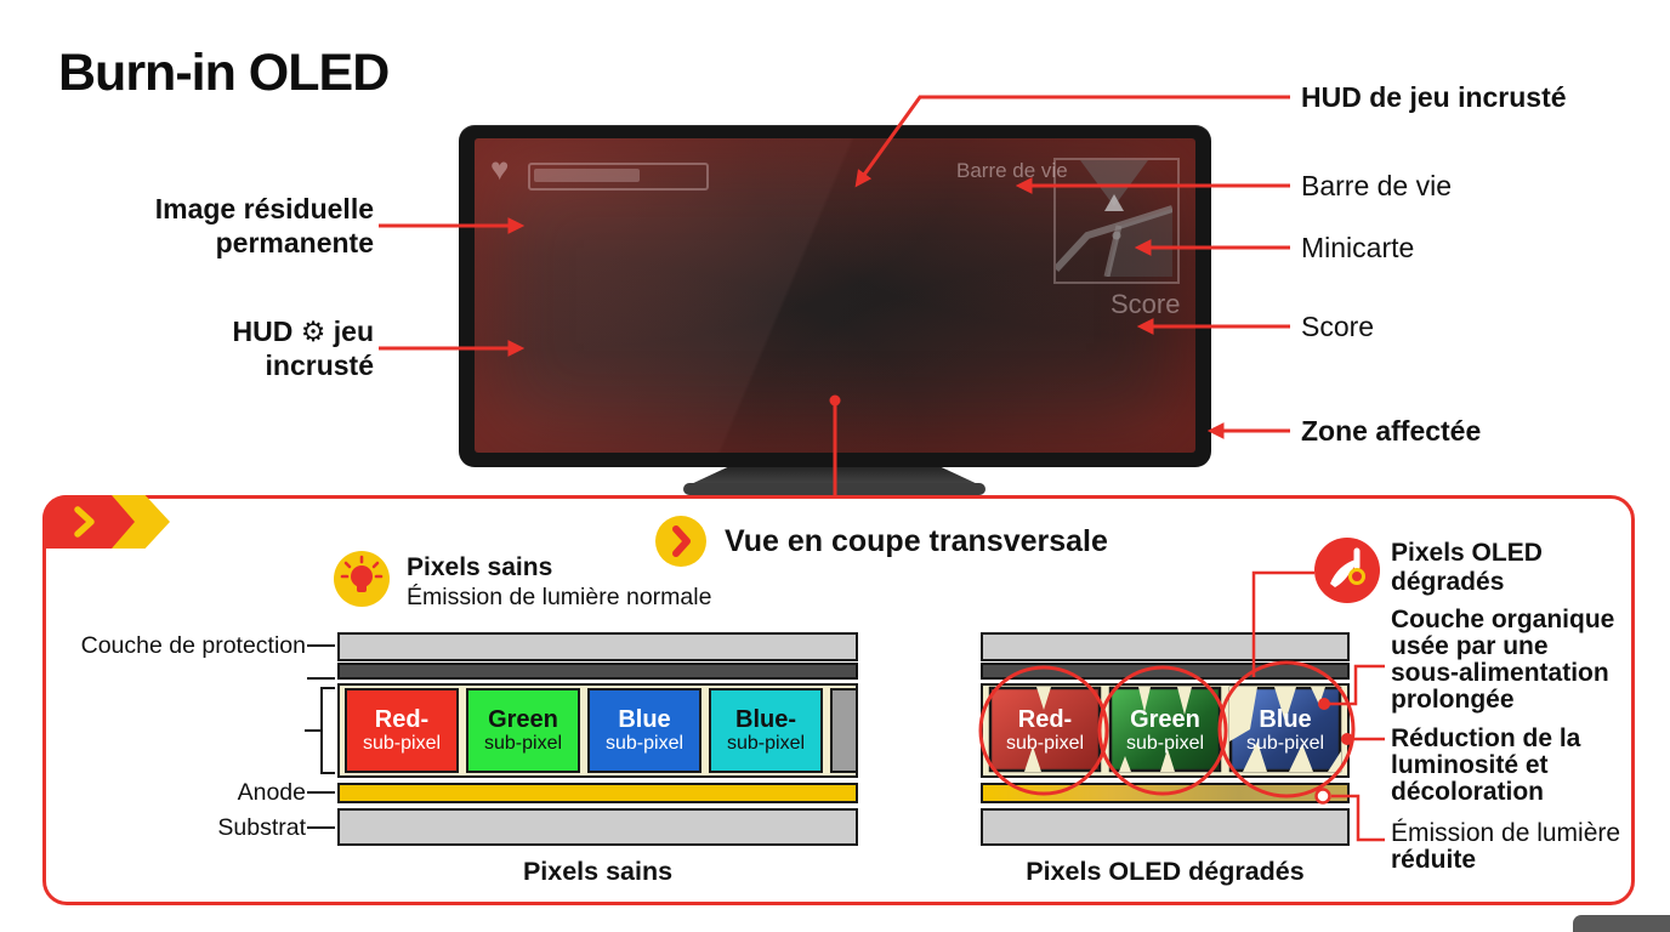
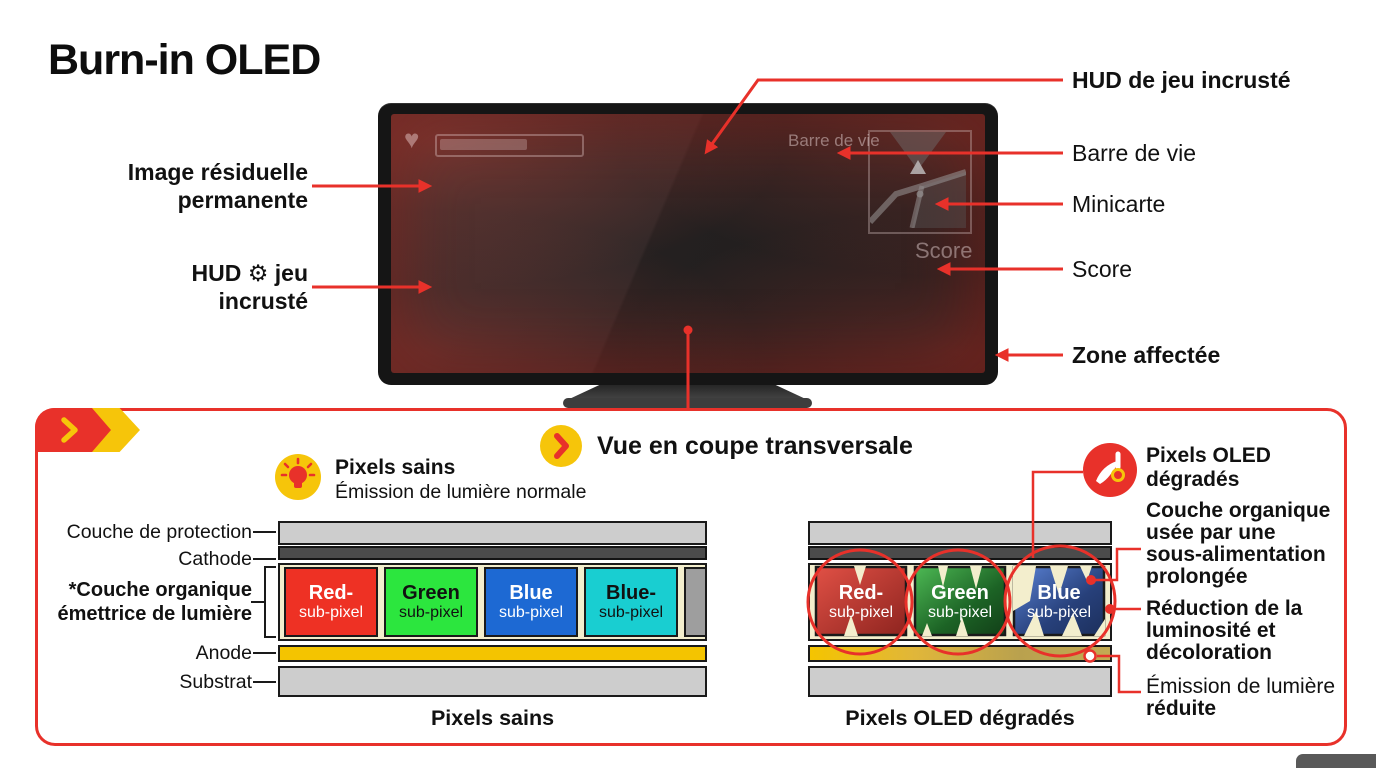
  Burn-in OLED
  ♥
  Barre de vie
  Score
  Image résiduelle
  permanente
  HUD ⚙ jeu
  incrusté
  HUD de jeu incrusté
  Barre de vie
  Minicarte
  Score
  Zone affectée
  Vue en coupe transversale
  Pixels sains
  Émission de lumière normale
  Pixels OLED
  dégradés
  Couche organique
  usée par une
  sous-alimentation
  prolongée
  Réduction de la
  luminosité et
  décoloration
  Émission de lumière
  réduite
  Couche de protection
+ Cathode
+ *Couche organique
+ émettrice de lumière
  Anode
  Substrat
  Red-
  sub-pixel
  Green
  sub-pixel
  Blue
  sub-pixel
  Blue-
  sub-pixel
  Pixels sains
  Red-
  sub-pixel
  Green
  sub-pixel
  Blue
  sub-pixel
  Pixels OLED dégradés
